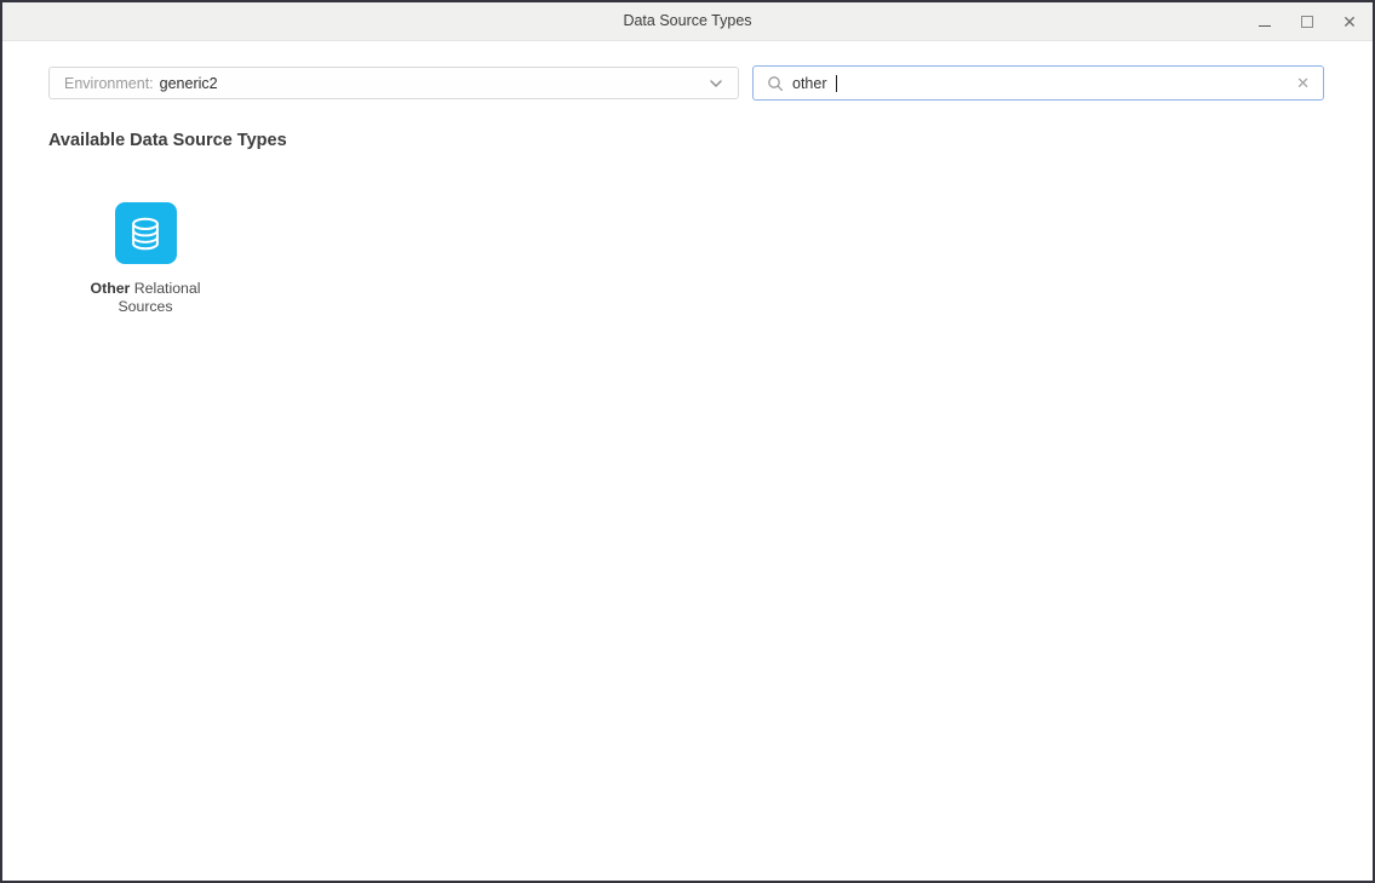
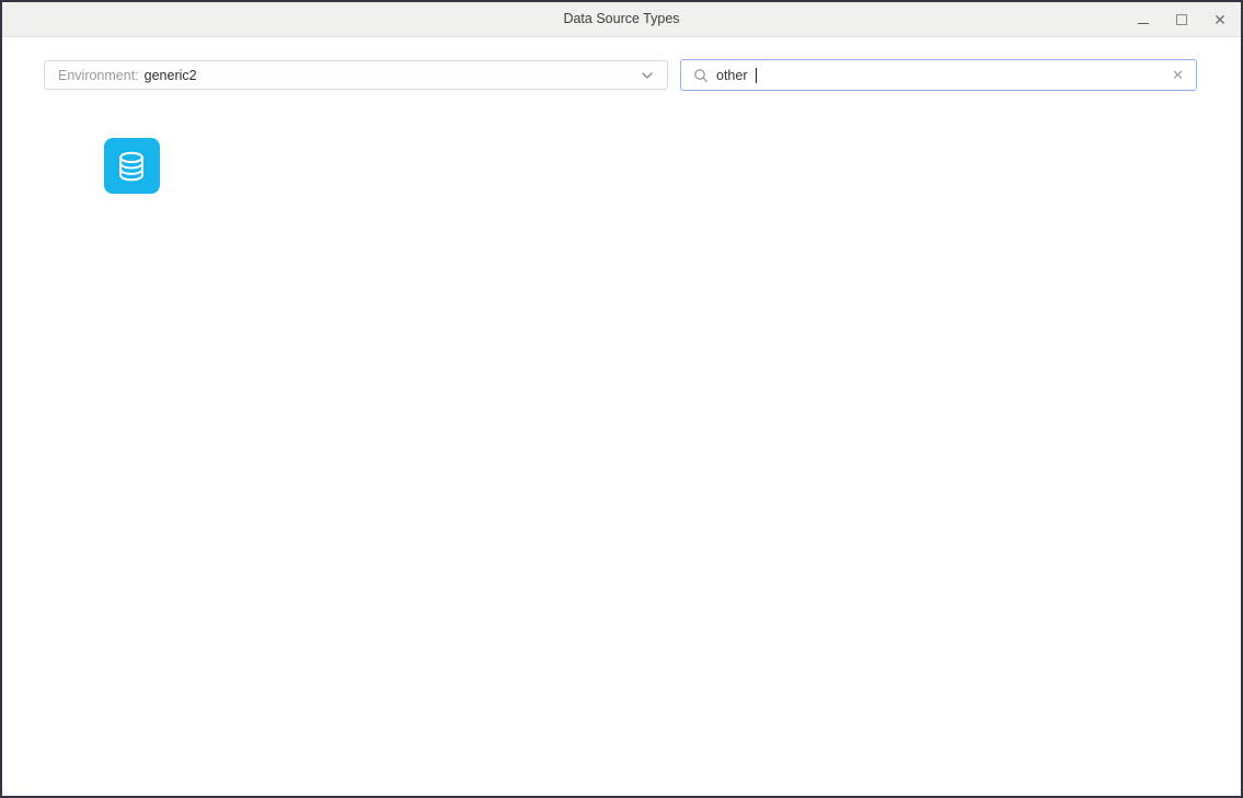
  Data Source Types
  ✕
  Environment:
  generic2
  other
  ✕
- Available Data Source Types
- Other Relational Sources
